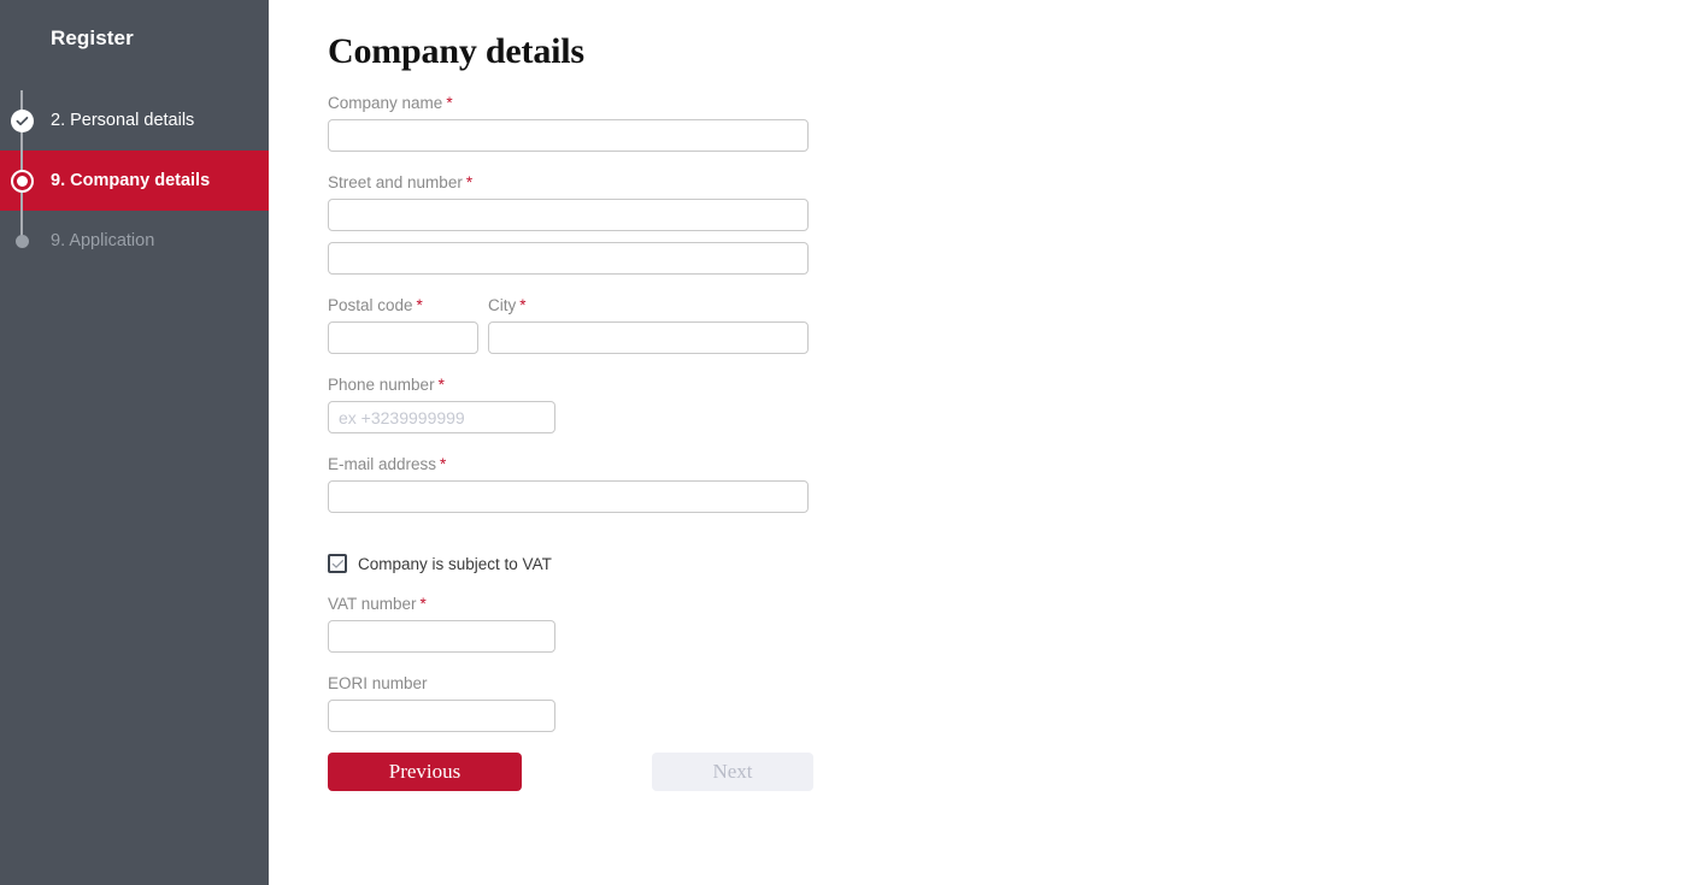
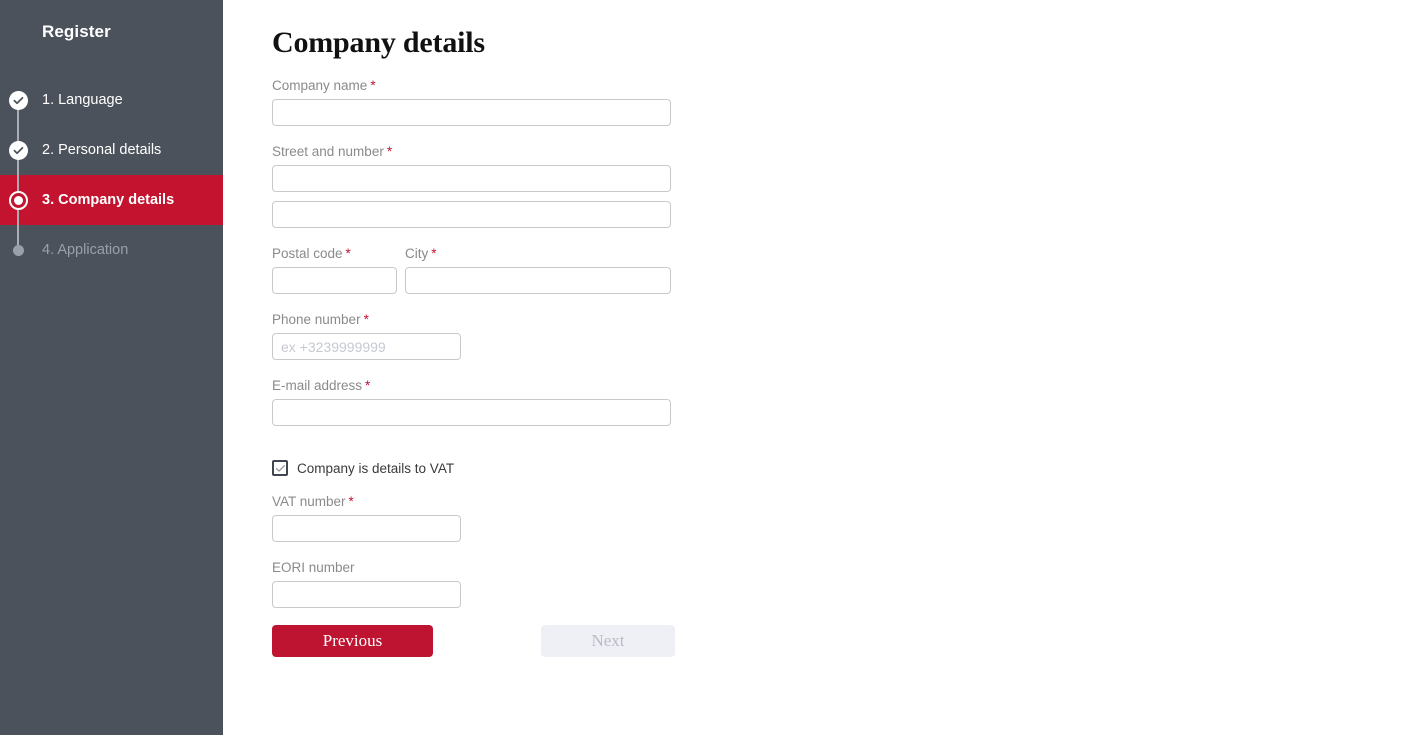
  Register
+ 1. Language
  2. Personal details
- 9. Company details
+ 3. Company details
- 9. Application
+ 4. Application
  Company details
  Company name *
  Street and number *
  Postal code *
  City *
  Phone number *
  ex +3239999999
  E-mail address *
- Company is subject to VAT
+ Company is details to VAT
  VAT number *
  EORI number
  Previous
  Next
